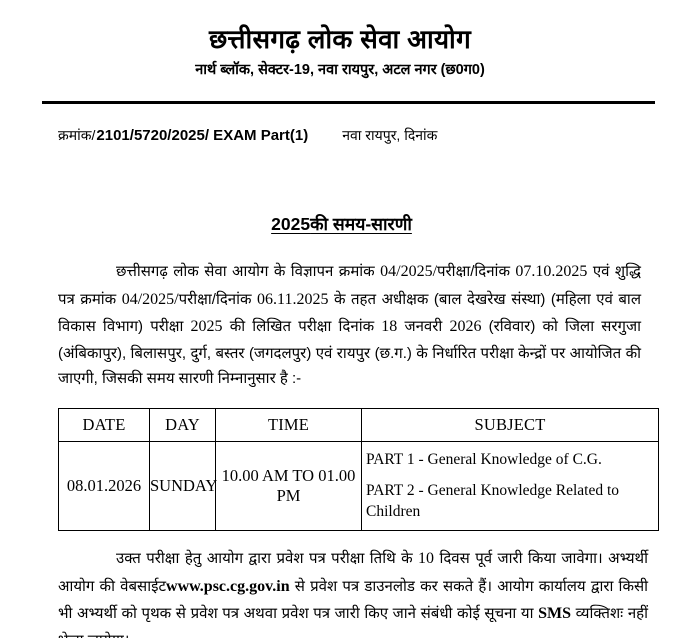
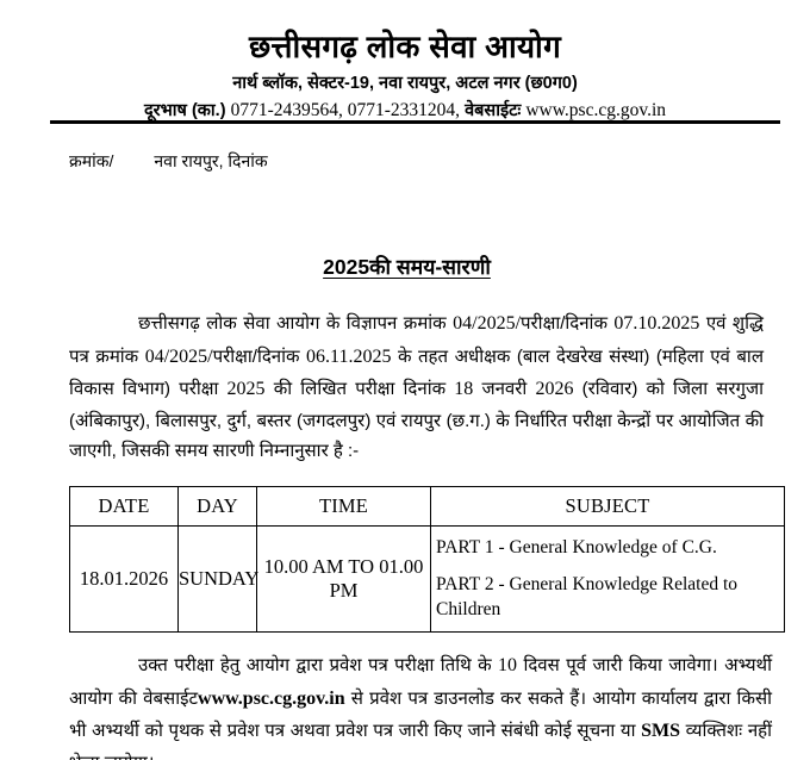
  छत्तीसगढ़ लोक सेवा आयोग
  नार्थ ब्लॉक, सेक्टर-19, नवा रायपुर, अटल नगर (छ0ग0)
+ दूरभाष (का.) 0771-2439564, 0771-2331204, वेबसाईटः www.psc.cg.gov.in
  क्रमांक/
- 2101/5720/2025/ EXAM Part(1)
  नवा रायपुर, दिनांक
  2025की समय-सारणी
  छत्तीसगढ़ लोक सेवा आयोग के विज्ञापन क्रमांक 04/2025/परीक्षा/दिनांक 07.10.2025 एवं शुद्धि पत्र क्रमांक 04/2025/परीक्षा/दिनांक 06.11.2025 के तहत अधीक्षक (बाल देखरेख संस्था) (महिला एवं बाल विकास विभाग) परीक्षा 2025 की लिखित परीक्षा दिनांक 18 जनवरी 2026 (रविवार) को जिला सरगुजा (अंबिकापुर), बिलासपुर, दुर्ग, बस्तर (जगदलपुर) एवं रायपुर (छ.ग.) के निर्धारित परीक्षा केन्द्रों पर आयोजित की जाएगी, जिसकी समय सारणी निम्नानुसार है :-
  DATE	DAY	TIME	SUBJECT
- 08.01.2026	SUNDAY	10.00 AM TO 01.00 PM	PART 1 - General Knowledge of C.G. PART 2 - General Knowledge Related to Children
+ 18.01.2026	SUNDAY	10.00 AM TO 01.00 PM	PART 1 - General Knowledge of C.G. PART 2 - General Knowledge Related to Children
  उक्त परीक्षा हेतु आयोग द्वारा प्रवेश पत्र परीक्षा तिथि के 10 दिवस पूर्व जारी किया जावेगा। अभ्यर्थी आयोग की वेबसाईटwww.psc.cg.gov.in से प्रवेश पत्र डाउनलोड कर सकते हैं। आयोग कार्यालय द्वारा किसी भी अभ्यर्थी को पृथक से प्रवेश पत्र अथवा प्रवेश पत्र जारी किए जाने संबंधी कोई सूचना या SMS व्यक्तिशः नहीं
